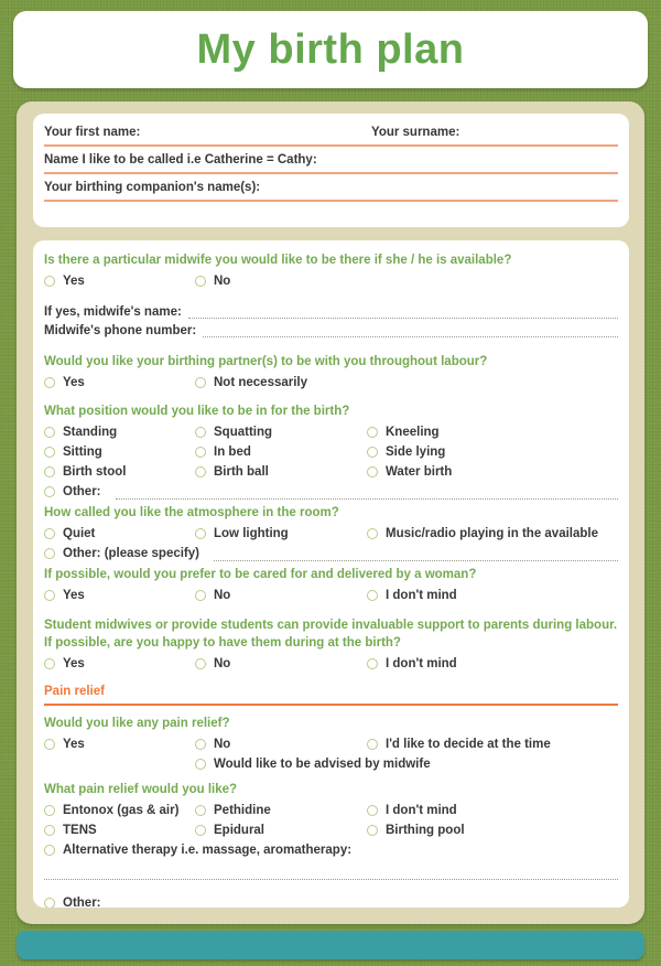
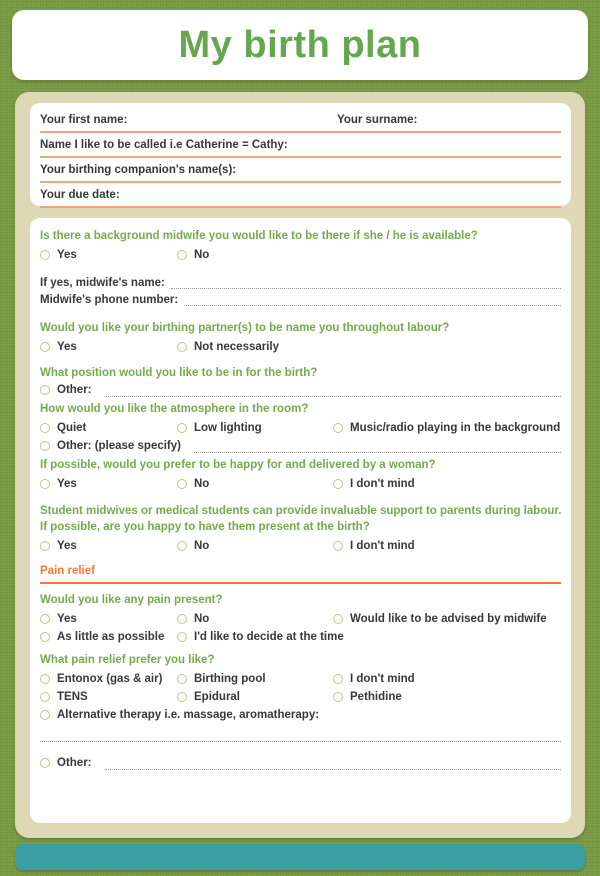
  My birth plan
  Your first name:
  Your surname:
  Name I like to be called i.e Catherine = Cathy:
  Your birthing companion's name(s):
+ Your due date:
- Is there a particular midwife you would like to be there if she / he is available?
+ Is there a background midwife you would like to be there if she / he is available?
  Yes
  No
  If yes, midwife's name:
  Midwife's phone number:
- Would you like your birthing partner(s) to be with you throughout labour?
+ Would you like your birthing partner(s) to be name you throughout labour?
  Yes
  Not necessarily
  What position would you like to be in for the birth?
- Standing
- Squatting
- Kneeling
- Sitting
- In bed
- Side lying
- Birth stool
- Birth ball
- Water birth
  Other:
- How called you like the atmosphere in the room?
+ How would you like the atmosphere in the room?
  Quiet
  Low lighting
- Music/radio playing in the available
+ Music/radio playing in the background
  Other: (please specify)
- If possible, would you prefer to be cared for and delivered by a woman?
+ If possible, would you prefer to be happy for and delivered by a woman?
  Yes
  No
  I don't mind
- Student midwives or provide students can provide invaluable support to parents during labour.
+ Student midwives or medical students can provide invaluable support to parents during labour.
- If possible, are you happy to have them during at the birth?
+ If possible, are you happy to have them present at the birth?
  Yes
  No
  I don't mind
  Pain relief
- Would you like any pain relief?
+ Would you like any pain present?
  Yes
  No
- I'd like to decide at the time
+ Would like to be advised by midwife
+ As little as possible
- Would like to be advised by midwife
+ I'd like to decide at the time
- What pain relief would you like?
+ What pain relief prefer you like?
  Entonox (gas & air)
- Pethidine
+ Birthing pool
  I don't mind
  TENS
  Epidural
- Birthing pool
+ Pethidine
  Alternative therapy i.e. massage, aromatherapy:
  Other:
